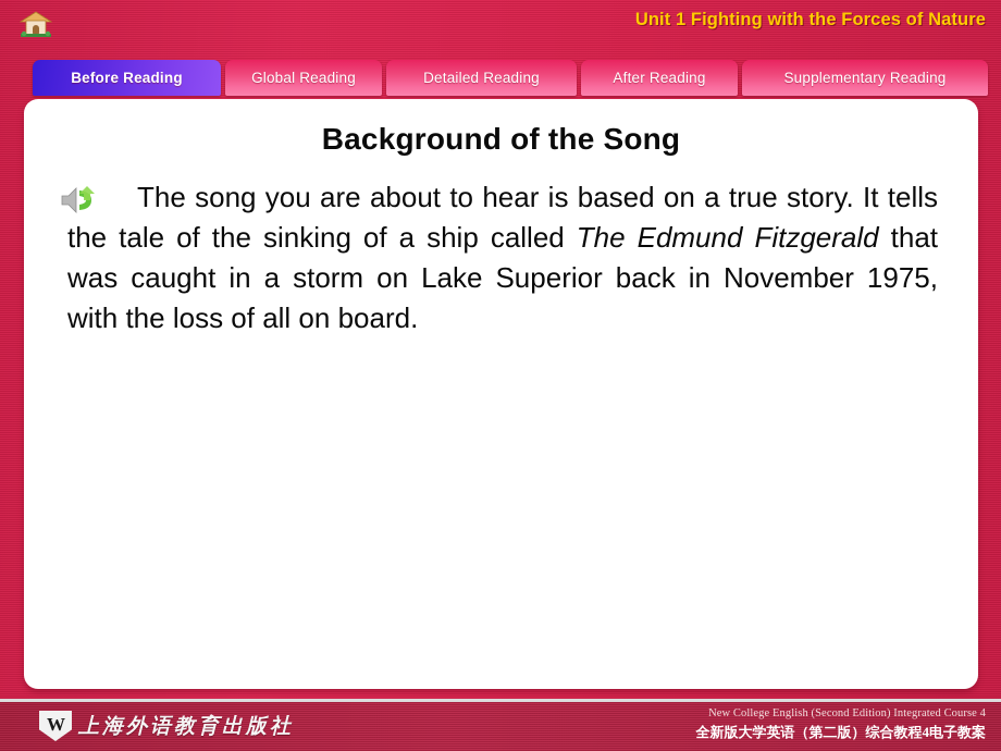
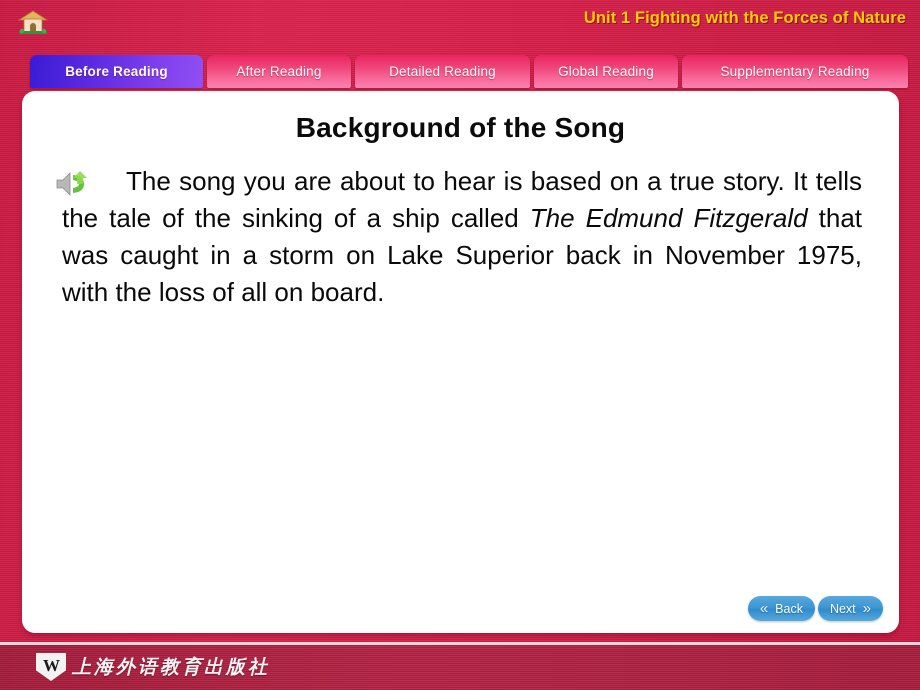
  Unit 1 Fighting with the Forces of Nature
  Before Reading
- Global Reading
+ After Reading
  Detailed Reading
- After Reading
+ Global Reading
  Supplementary Reading
  Background of the Song
  The song you are about to hear is based on a true story. It tells the tale of the sinking of a ship called The Edmund Fitzgerald that was caught in a storm on Lake Superior back in November 1975, with the loss of all on board.
+ «
+ Back
+ Next
+ »
  W
  上海外语教育出版社
- New College English (Second Edition) Integrated Course 4
- 全新版大学英语（第二版）综合教程4电子教案
